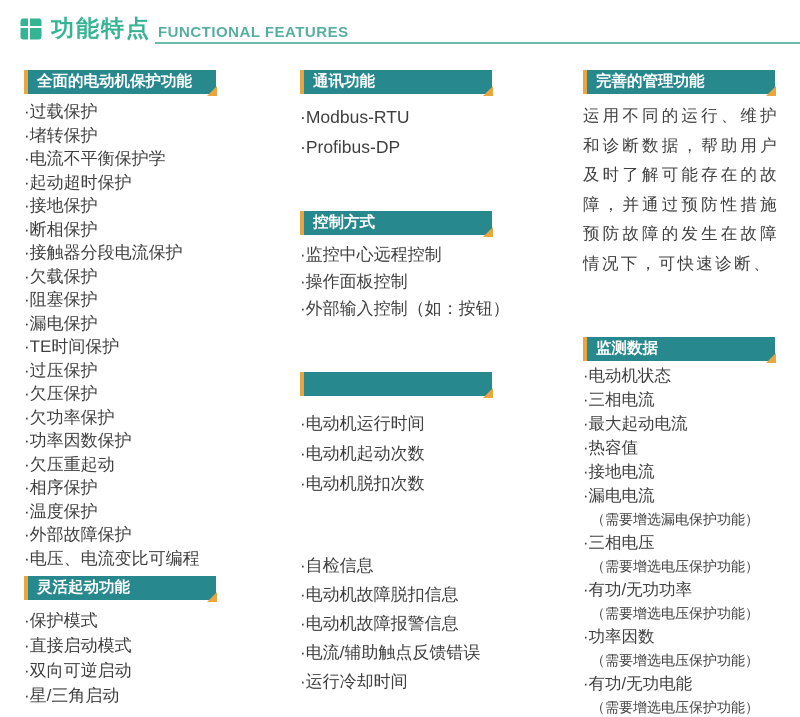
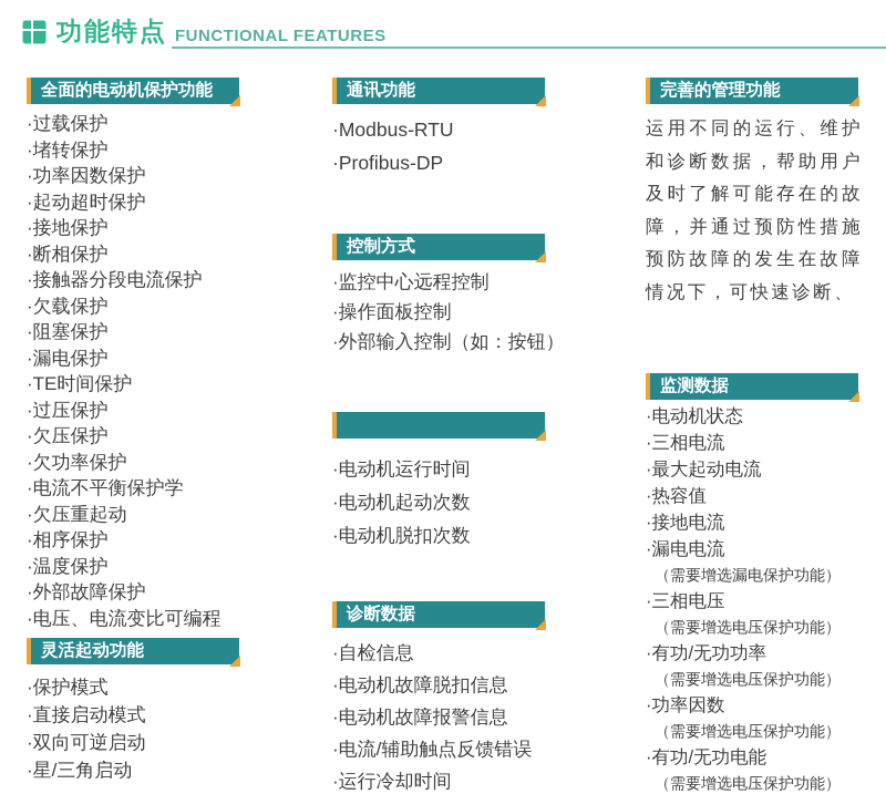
  功能特点
  FUNCTIONAL FEATURES
  全面的电动机保护功能
  ·过载保护
  ·堵转保护
- ·电流不平衡保护学
+ ·功率因数保护
  ·起动超时保护
  ·接地保护
  ·断相保护
  ·接触器分段电流保护
  ·欠载保护
  ·阻塞保护
  ·漏电保护
  ·TE时间保护
  ·过压保护
  ·欠压保护
  ·欠功率保护
- ·功率因数保护
+ ·电流不平衡保护学
  ·欠压重起动
  ·相序保护
  ·温度保护
  ·外部故障保护
  ·电压、电流变比可编程
  灵活起动功能
  ·保护模式
  ·直接启动模式
  ·双向可逆启动
  ·星/三角启动
  通讯功能
  ·Modbus-RTU
  ·Profibus-DP
  控制方式
  ·监控中心远程控制
  ·操作面板控制
  ·外部输入控制（如：按钮）
  ·电动机运行时间
  ·电动机起动次数
  ·电动机脱扣次数
+ 诊断数据
  ·自检信息
  ·电动机故障脱扣信息
  ·电动机故障报警信息
  ·电流/辅助触点反馈错误
  ·运行冷却时间
  完善的管理功能
  运用不同的运行、维护和诊断数据，帮助用户及时了解可能存在的故障，并通过预防性措施预防故障的发生在故障情况下，可快速诊断、
  监测数据
  ·电动机状态
  ·三相电流
  ·最大起动电流
  ·热容值
  ·接地电流
  ·漏电电流
  （需要增选漏电保护功能）
  ·三相电压
  （需要增选电压保护功能）
  ·有功/无功功率
  （需要增选电压保护功能）
  ·功率因数
  （需要增选电压保护功能）
  ·有功/无功电能
  （需要增选电压保护功能）
